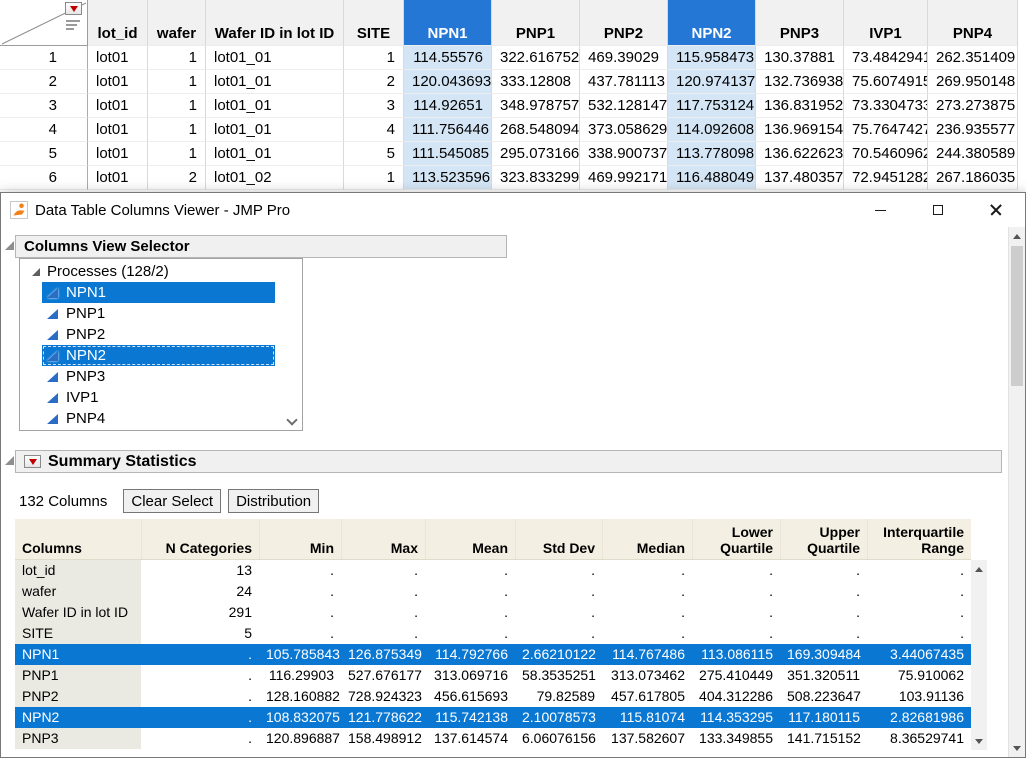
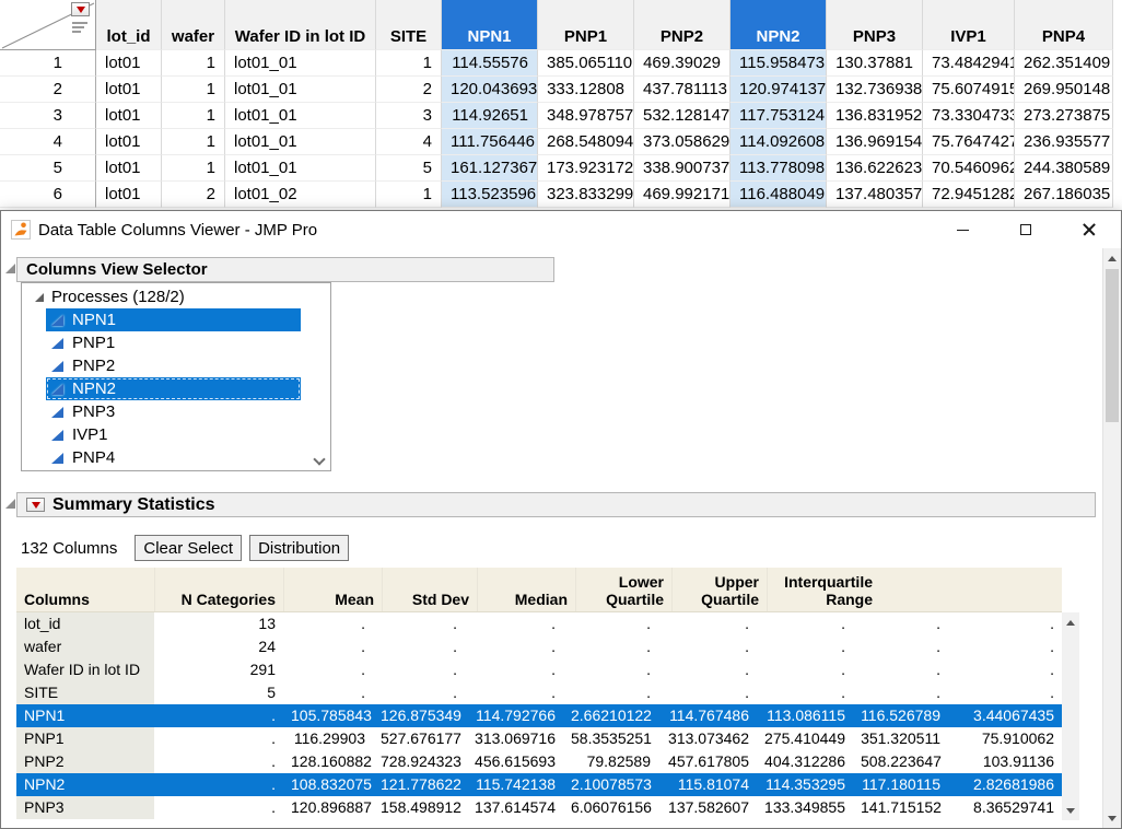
  lot_id
  wafer
  Wafer ID in lot ID
  SITE
  NPN1
  PNP1
  PNP2
  NPN2
  PNP3
  IVP1
  PNP4
  1
  lot01
  1
  lot01_01
  1
  114.55576
- 322.616752
+ 385.065110
  469.39029
  115.958473
  130.37881
  73.4842941
  262.351409
  2
  lot01
  1
  lot01_01
  2
  120.043693
  333.12808
  437.781113
  120.974137
  132.736938
  75.6074915
  269.950148
  3
  lot01
  1
  lot01_01
  3
  114.92651
  348.978757
  532.128147
  117.753124
  136.831952
  73.3304733
  273.273875
  4
  lot01
  1
  lot01_01
  4
  111.756446
  268.548094
  373.058629
  114.092608
  136.969154
  75.7647427
  236.935577
  5
  lot01
  1
  lot01_01
  5
- 111.545085
+ 161.127367
- 295.073166
+ 173.923172
  338.900737
  113.778098
  136.622623
  70.5460962
  244.380589
  6
  lot01
  2
  lot01_02
  1
  113.523596
  323.833299
  469.992171
  116.488049
  137.480357
  72.9451282
  267.186035
  Data Table Columns Viewer - JMP Pro
  Columns View Selector
  Processes (128/2)
  NPN1
  PNP1
  PNP2
  NPN2
  PNP3
  IVP1
  PNP4
  Summary Statistics
  132 Columns
  Clear Select
  Distribution
  Columns
  N Categories
- Min
- Max
  Mean
  Std Dev
  Median
  Lower Quartile
  Upper Quartile
  Interquartile Range
  lot_id
  13
  .
  .
  .
  .
  .
  .
  .
  .
  wafer
  24
  .
  .
  .
  .
  .
  .
  .
  .
  Wafer ID in lot ID
  291
  .
  .
  .
  .
  .
  .
  .
  .
  SITE
  5
  .
  .
  .
  .
  .
  .
  .
  .
  NPN1
  .
  105.785843
  126.875349
  114.792766
  2.66210122
  114.767486
  113.086115
- 169.309484
+ 116.526789
  3.44067435
  PNP1
  .
  116.29903
  527.676177
  313.069716
  58.3535251
  313.073462
  275.410449
  351.320511
  75.910062
  PNP2
  .
  128.160882
  728.924323
  456.615693
  79.82589
  457.617805
  404.312286
  508.223647
  103.91136
  NPN2
  .
  108.832075
  121.778622
  115.742138
  2.10078573
  115.81074
  114.353295
  117.180115
  2.82681986
  PNP3
  .
  120.896887
  158.498912
  137.614574
  6.06076156
  137.582607
  133.349855
  141.715152
  8.36529741
